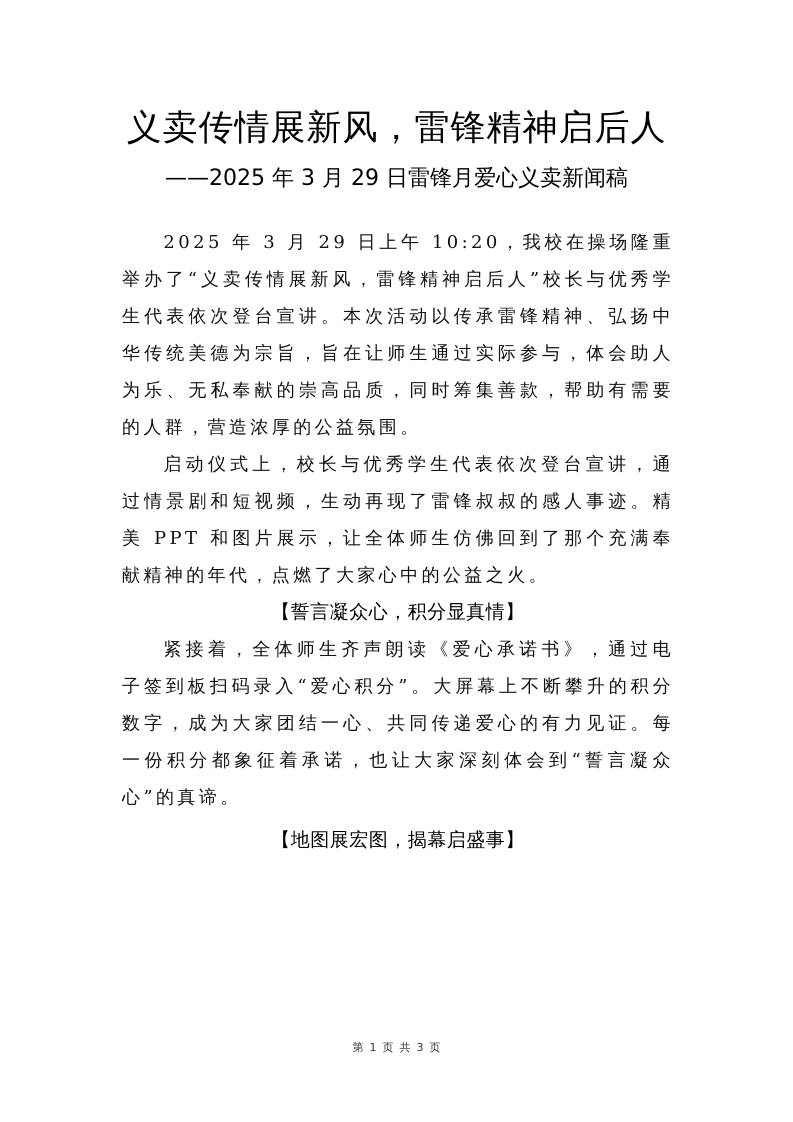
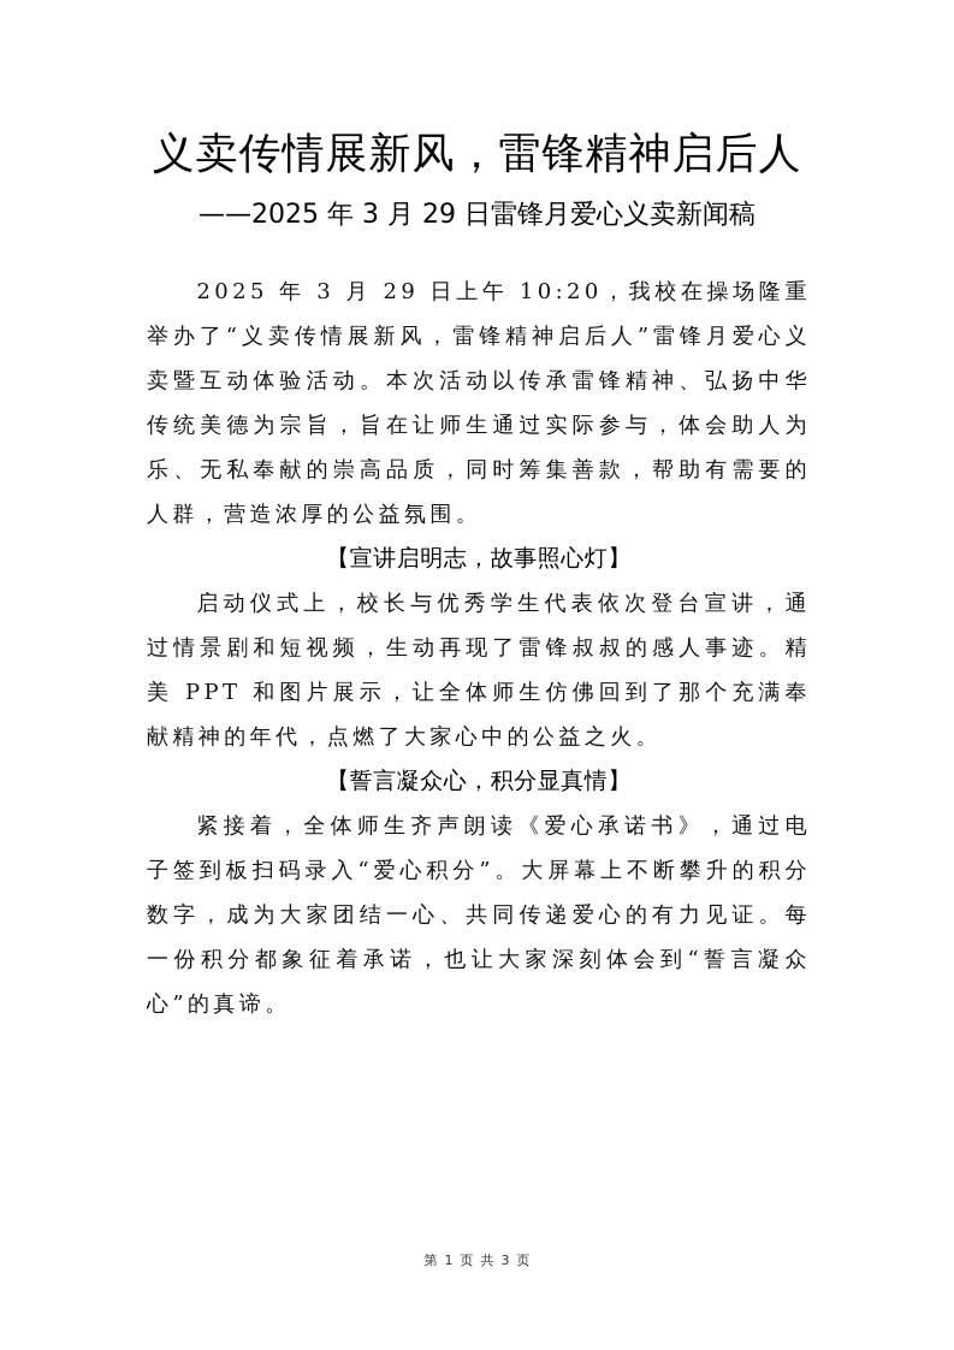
  义卖传情展新风，雷锋精神启后人
  ——2025 年 3 月 29 日雷锋月爱心义卖新闻稿
- 2025 年 3 月 29 日上午 10:20，我校在操场隆重举办了“义卖传情展新风，雷锋精神启后人”校长与优秀学生代表依次登台宣讲。本次活动以传承雷锋精神、弘扬中华传统美德为宗旨，旨在让师生通过实际参与，体会助人为乐、无私奉献的崇高品质，同时筹集善款，帮助有需要的人群，营造浓厚的公益氛围。
+ 2025 年 3 月 29 日上午 10:20，我校在操场隆重举办了“义卖传情展新风，雷锋精神启后人”雷锋月爱心义卖暨互动体验活动。本次活动以传承雷锋精神、弘扬中华传统美德为宗旨，旨在让师生通过实际参与，体会助人为乐、无私奉献的崇高品质，同时筹集善款，帮助有需要的人群，营造浓厚的公益氛围。
+ 【宣讲启明志，故事照心灯】
  启动仪式上，校长与优秀学生代表依次登台宣讲，通过情景剧和短视频，生动再现了雷锋叔叔的感人事迹。精美 PPT 和图片展示，让全体师生仿佛回到了那个充满奉献精神的年代，点燃了大家心中的公益之火。
  【誓言凝众心，积分显真情】
  紧接着，全体师生齐声朗读《爱心承诺书》，通过电子签到板扫码录入“爱心积分”。大屏幕上不断攀升的积分数字，成为大家团结一心、共同传递爱心的有力见证。每一份积分都象征着承诺，也让大家深刻体会到“誓言凝众心”的真谛。
- 【地图展宏图，揭幕启盛事】
  第 1 页 共 3 页
